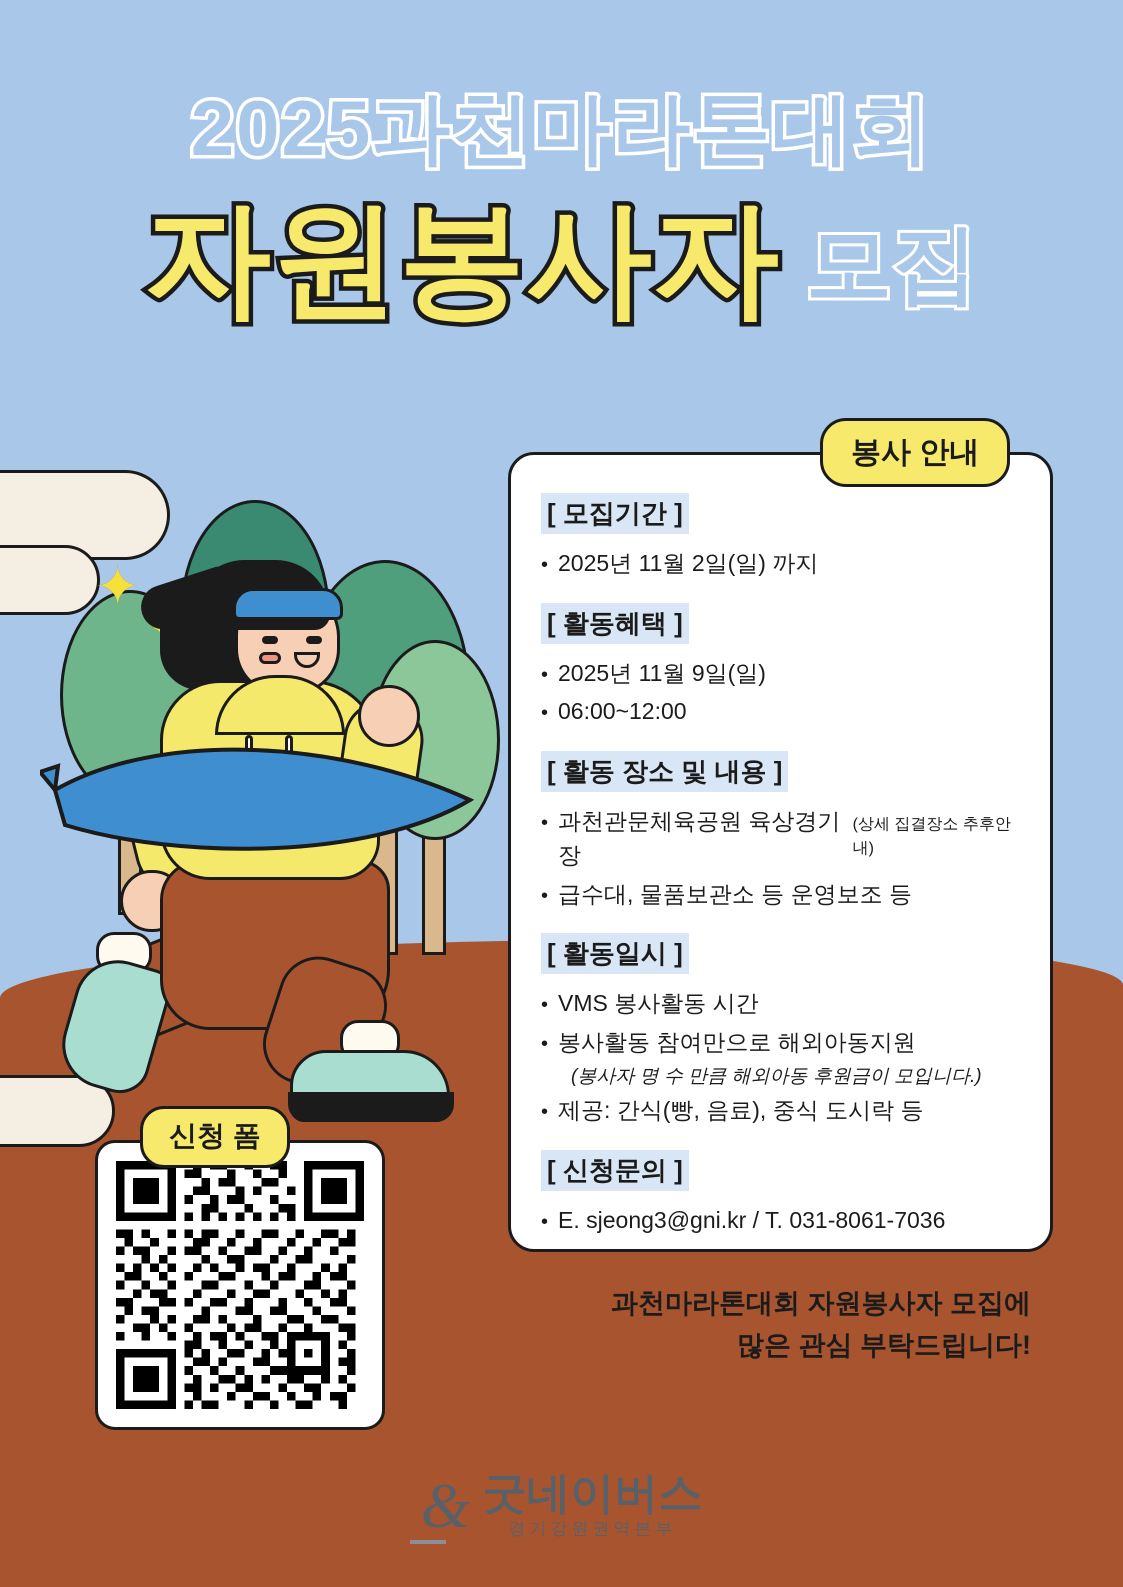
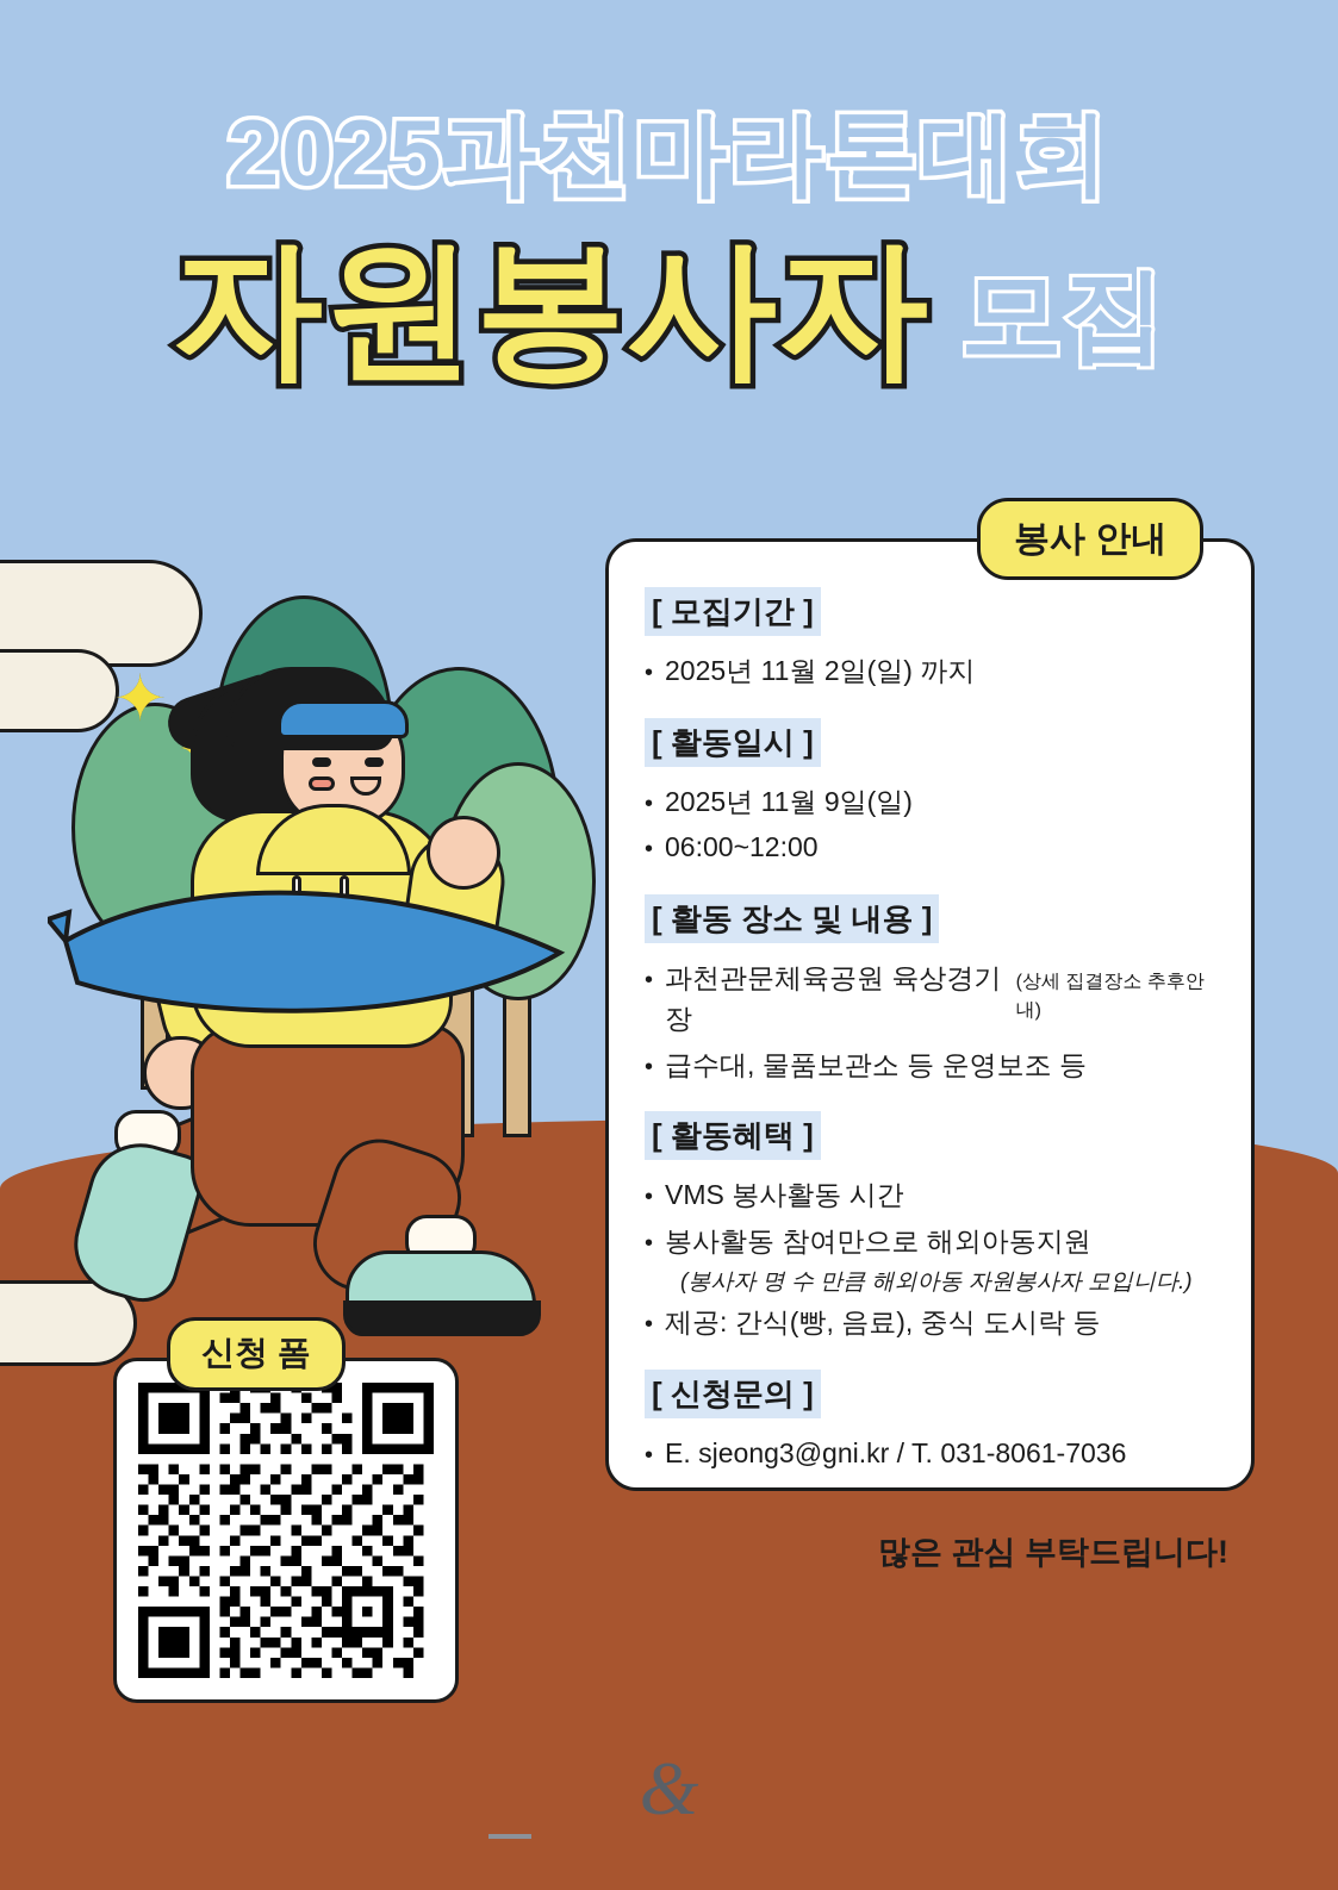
  ✦
  2025과천마라톤대회
  자원봉사자
  모집
  봉사 안내
  [ 모집기간 ]
  •
  2025년 11월 2일(일) 까지
- [ 활동혜택 ]
+ [ 활동일시 ]
  •
  2025년 11월 9일(일)
  •
  06:00~12:00
  [ 활동 장소 및 내용 ]
  •
  과천관문체육공원 육상경기장
  (상세 집결장소 추후안내)
  •
  급수대, 물품보관소 등 운영보조 등
- [ 활동일시 ]
+ [ 활동혜택 ]
  •
  VMS 봉사활동 시간
  •
  봉사활동 참여만으로 해외아동지원
- (봉사자 명 수 만큼 해외아동 후원금이 모입니다.)
+ (봉사자 명 수 만큼 해외아동 자원봉사자 모입니다.)
  •
  제공: 간식(빵, 음료), 중식 도시락 등
  [ 신청문의 ]
  •
  E. sjeong3@gni.kr / T. 031-8061-7036
  신청 폼
- 과천마라톤대회 자원봉사자 모집에
  많은 관심 부탁드립니다!
  &
- 굿네이버스
- 경기강원권역본부
